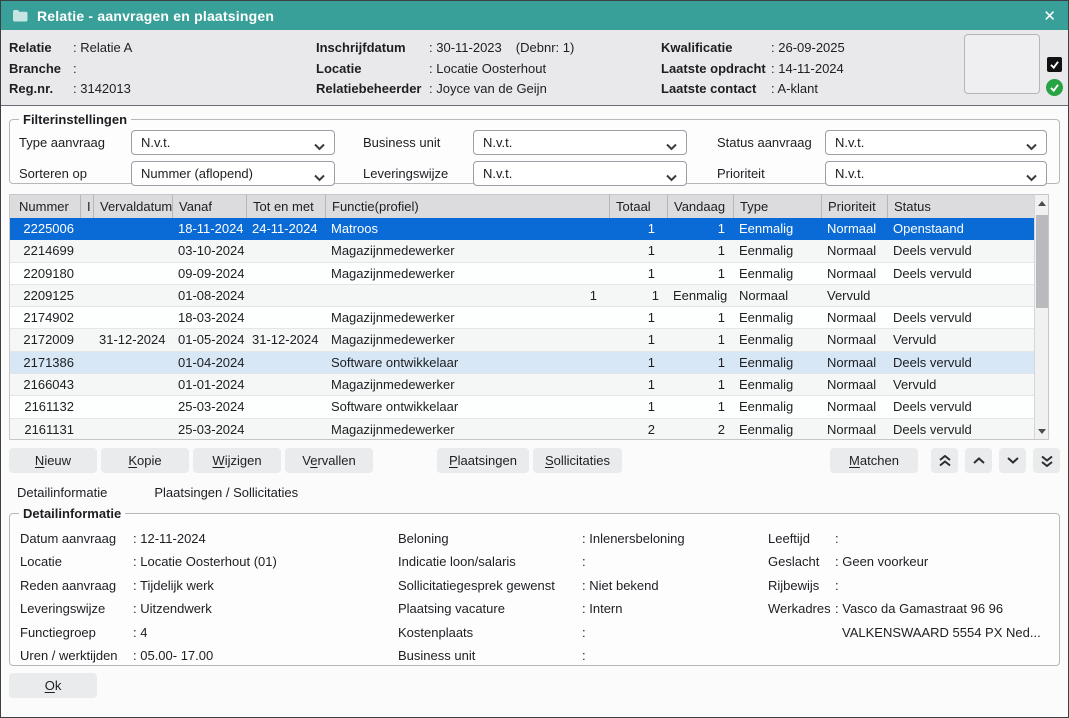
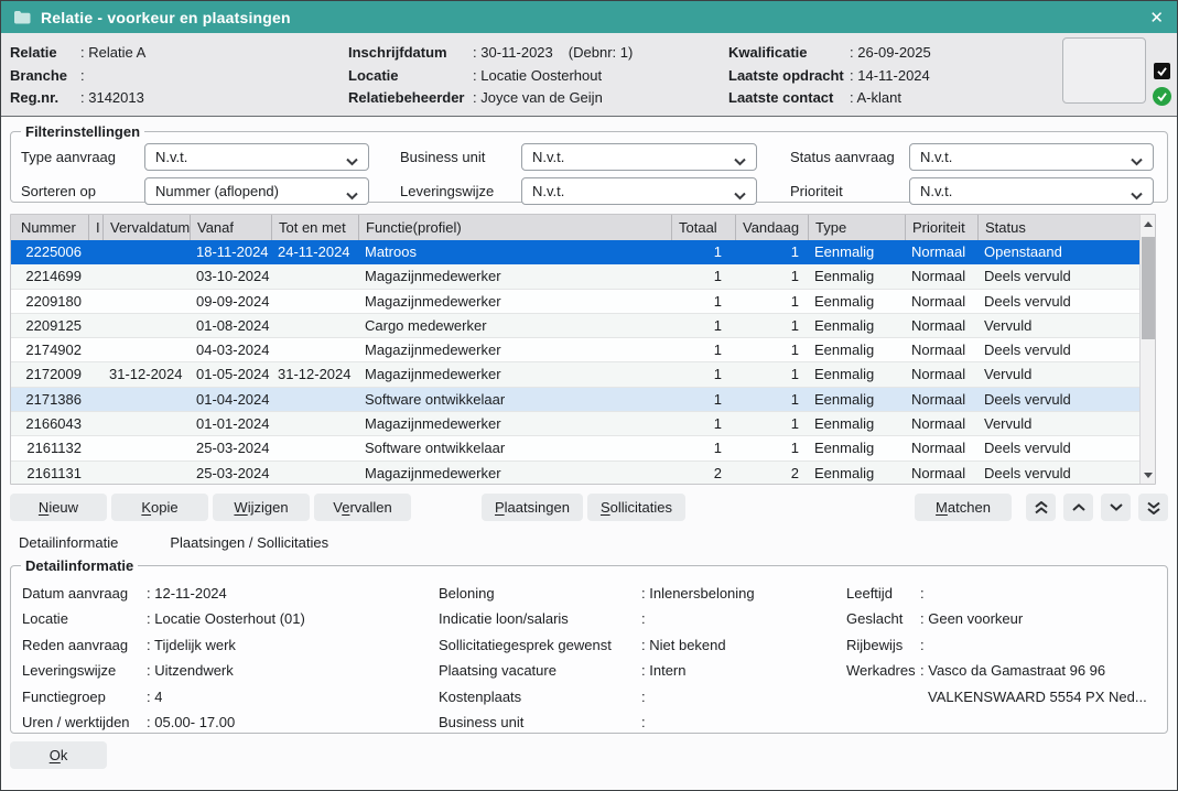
- Relatie - aanvragen en plaatsingen
+ Relatie - voorkeur en plaatsingen
  ✕
  Relatie Relatie A
  Branche
  Reg.nr. 3142013
  Inschrijfdatum 30-11-2023 (Debnr: 1)
  Locatie Locatie Oosterhout
  Relatiebeheerder Joyce van de Geijn
  Kwalificatie 26-09-2025
  Laatste opdracht 14-11-2024
  Laatste contact A-klant
  Filterinstellingen
  Type aanvraag
  N.v.t.
  Business unit
  N.v.t.
  Status aanvraag
  N.v.t.
  Sorteren op
  Nummer (aflopend)
  Leveringswijze
  N.v.t.
  Prioriteit
  N.v.t.
  Nummer
  I
  Vervaldatum
  Vanaf
  Tot en met
  Functie(profiel)
  Totaal
  Vandaag
  Type
  Prioriteit
  Status
  2225006
  18-11-2024
  24-11-2024
  Matroos
  1
  1
  Eenmalig
  Normaal
  Openstaand
  2214699
  03-10-2024
  Magazijnmedewerker
  1
  1
  Eenmalig
  Normaal
  Deels vervuld
  2209180
  09-09-2024
  Magazijnmedewerker
  1
  1
  Eenmalig
  Normaal
  Deels vervuld
  2209125
  01-08-2024
+ Cargo medewerker
  1
  1
  Eenmalig
  Normaal
  Vervuld
  2174902
- 18-03-2024
+ 04-03-2024
  Magazijnmedewerker
  1
  1
  Eenmalig
  Normaal
  Deels vervuld
  2172009
  31-12-2024
  01-05-2024
  31-12-2024
  Magazijnmedewerker
  1
  1
  Eenmalig
  Normaal
  Vervuld
  2171386
  01-04-2024
  Software ontwikkelaar
  1
  1
  Eenmalig
  Normaal
  Deels vervuld
  2166043
  01-01-2024
  Magazijnmedewerker
  1
  1
  Eenmalig
  Normaal
  Vervuld
  2161132
  25-03-2024
  Software ontwikkelaar
  1
  1
  Eenmalig
  Normaal
  Deels vervuld
  2161131
  25-03-2024
  Magazijnmedewerker
  2
  2
  Eenmalig
  Normaal
  Deels vervuld
  Nieuw
  Kopie
  Wijzigen
  Vervallen
  Plaatsingen
  Sollicitaties
  Matchen
  Detailinformatie
  Plaatsingen / Sollicitaties
  Detailinformatie
  Datum aanvraag
  12-11-2024
  Locatie
  Locatie Oosterhout (01)
  Reden aanvraag
  Tijdelijk werk
  Leveringswijze
  Uitzendwerk
  Functiegroep
  4
  Uren / werktijden
  05.00- 17.00
  Beloning
  Inlenersbeloning
  Indicatie loon/salaris
  Sollicitatiegesprek gewenst
  Niet bekend
  Plaatsing vacature
  Intern
  Kostenplaats
  Business unit
  Leeftijd
  Geslacht
  Geen voorkeur
  Rijbewijs
  Werkadres
  Vasco da Gamastraat 96 96
  VALKENSWAARD 5554 PX Ned...
  Ok
